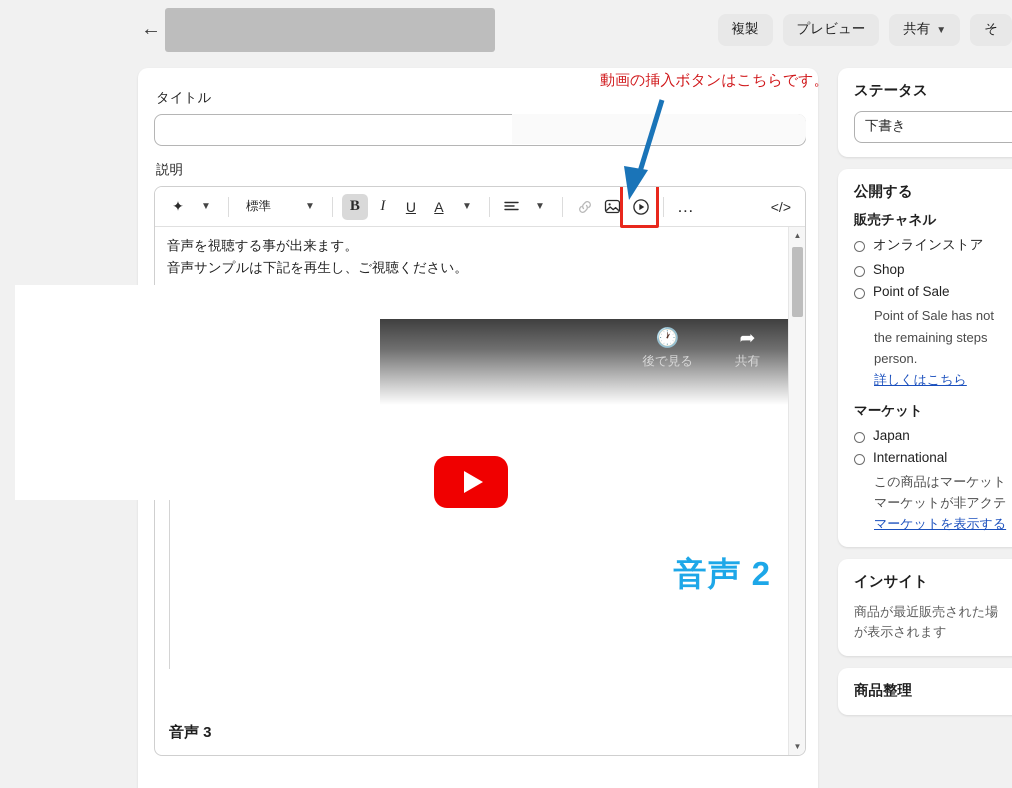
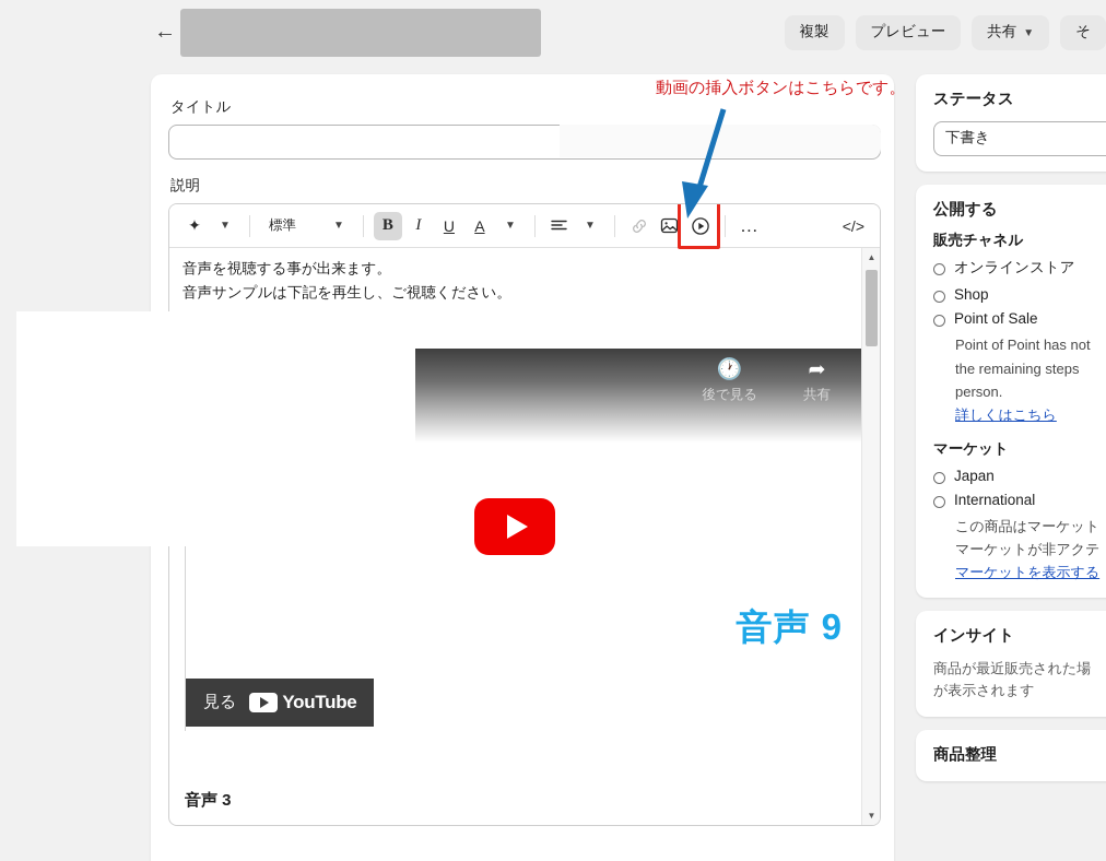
  ←
  複製
  プレビュー
  共有
  ▼
  そ
  タイトル
  説明
  ✦
  ▼
  標準
  ▼
  B
  I
  U
  A
  ▼
  ▼
  …
  </>
  音声を視聴する事が出来ます。
  音声サンプルは下記を再生し、ご視聴ください。
  🕐
  後で見る
  ➦
  共有
- 音声 2
+ 音声 9
+ 見る
+ YouTube
  音声 3
  ▲
  ▼
  動画の挿入ボタンはこちらです。
  ステータス
  下書き
  公開する
  販売チャネル
  オンラインストア
  Shop
  Point of Sale
- Point of Sale has not
+ Point of Point has not
  the remaining steps
  person.
  詳しくはこちら
  マーケット
  Japan
  International
  この商品はマーケット
  マーケットが非アクテ
  マーケットを表示する
  インサイト
  商品が最近販売された場
  が表示されます
  商品整理
